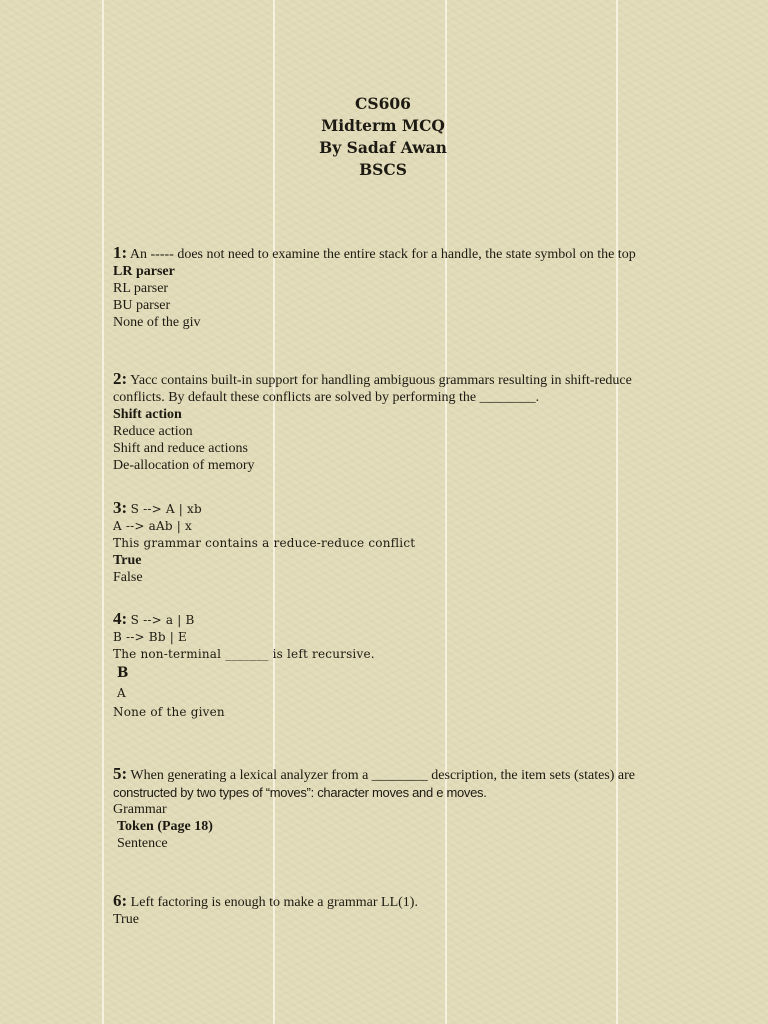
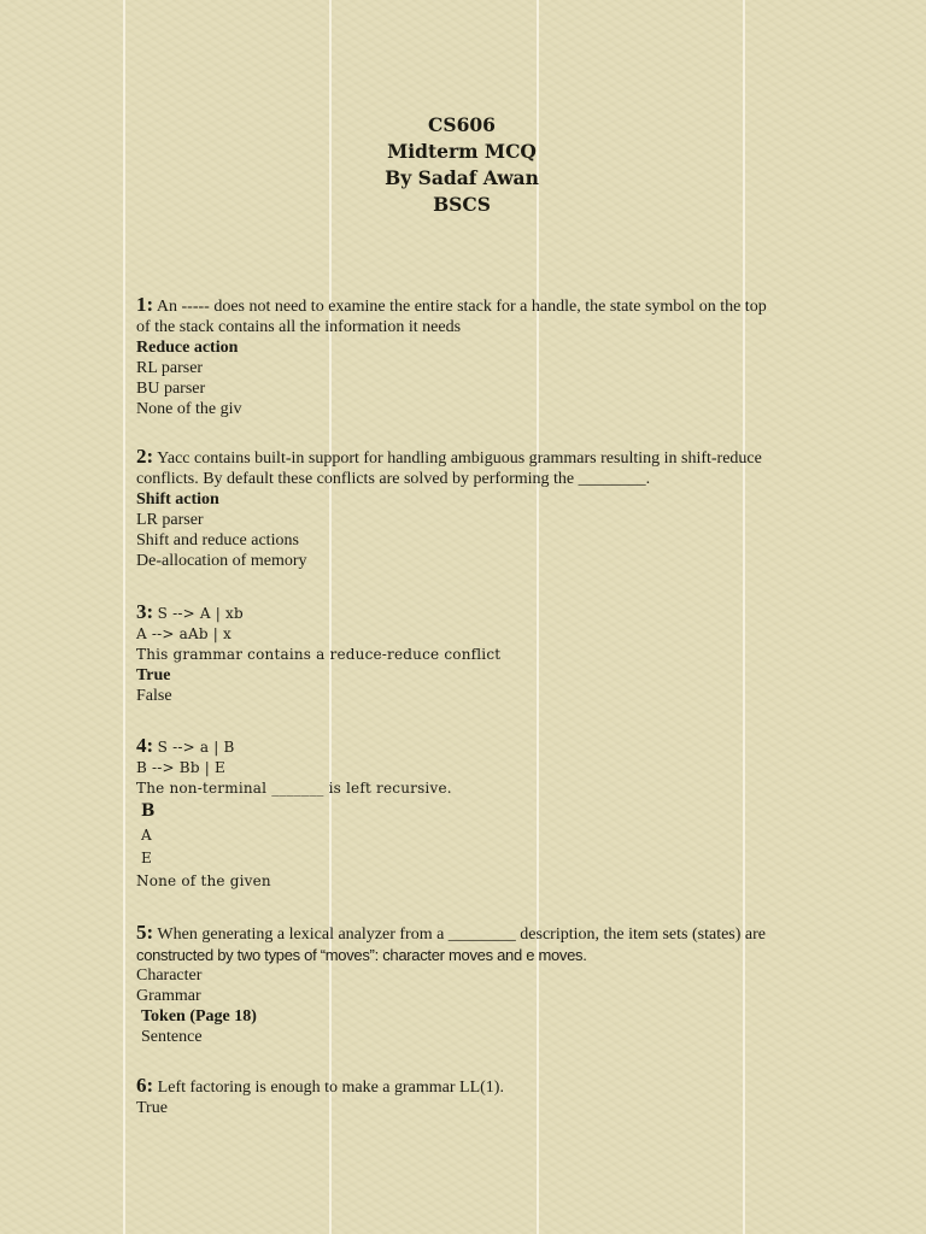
  CS606
  Midterm MCQ
  By Sadaf Awan
  BSCS
  1: An ----- does not need to examine the entire stack for a handle, the state symbol on the top
+ of the stack contains all the information it needs
- LR parser
+ Reduce action
  RL parser
  BU parser
  None of the giv
  2: Yacc contains built-in support for handling ambiguous grammars resulting in shift-reduce
  conflicts. By default these conflicts are solved by performing the ________.
  Shift action
- Reduce action
+ LR parser
  Shift and reduce actions
  De-allocation of memory
  3: S --> A | xb
  A --> aAb | x
  This grammar contains a reduce-reduce conflict
  True
  False
  4: S --> a | B
  B --> Bb | E
  The non-terminal _______ is left recursive.
  B
  A
+ E
  None of the given
  5: When generating a lexical analyzer from a ________ description, the item sets (states) are
  constructed by two types of “moves”: character moves and e moves.
+ Character
  Grammar
  Token (Page 18)
  Sentence
  6: Left factoring is enough to make a grammar LL(1).
  True
